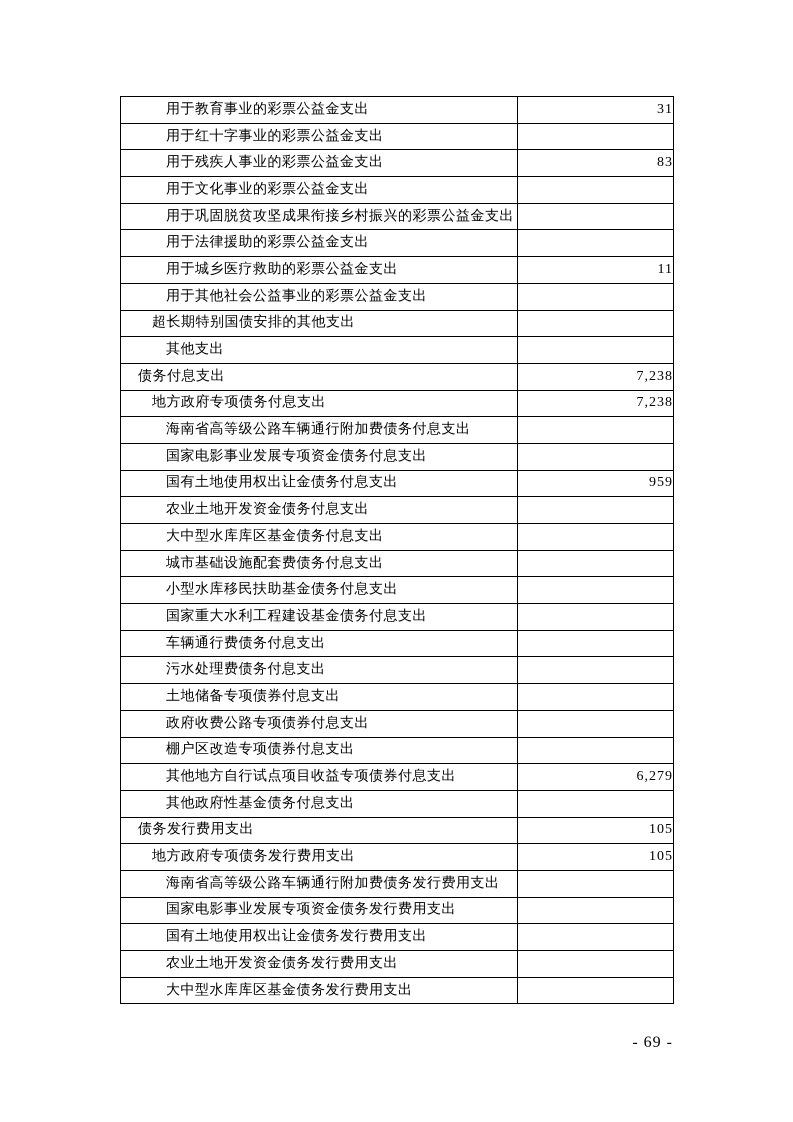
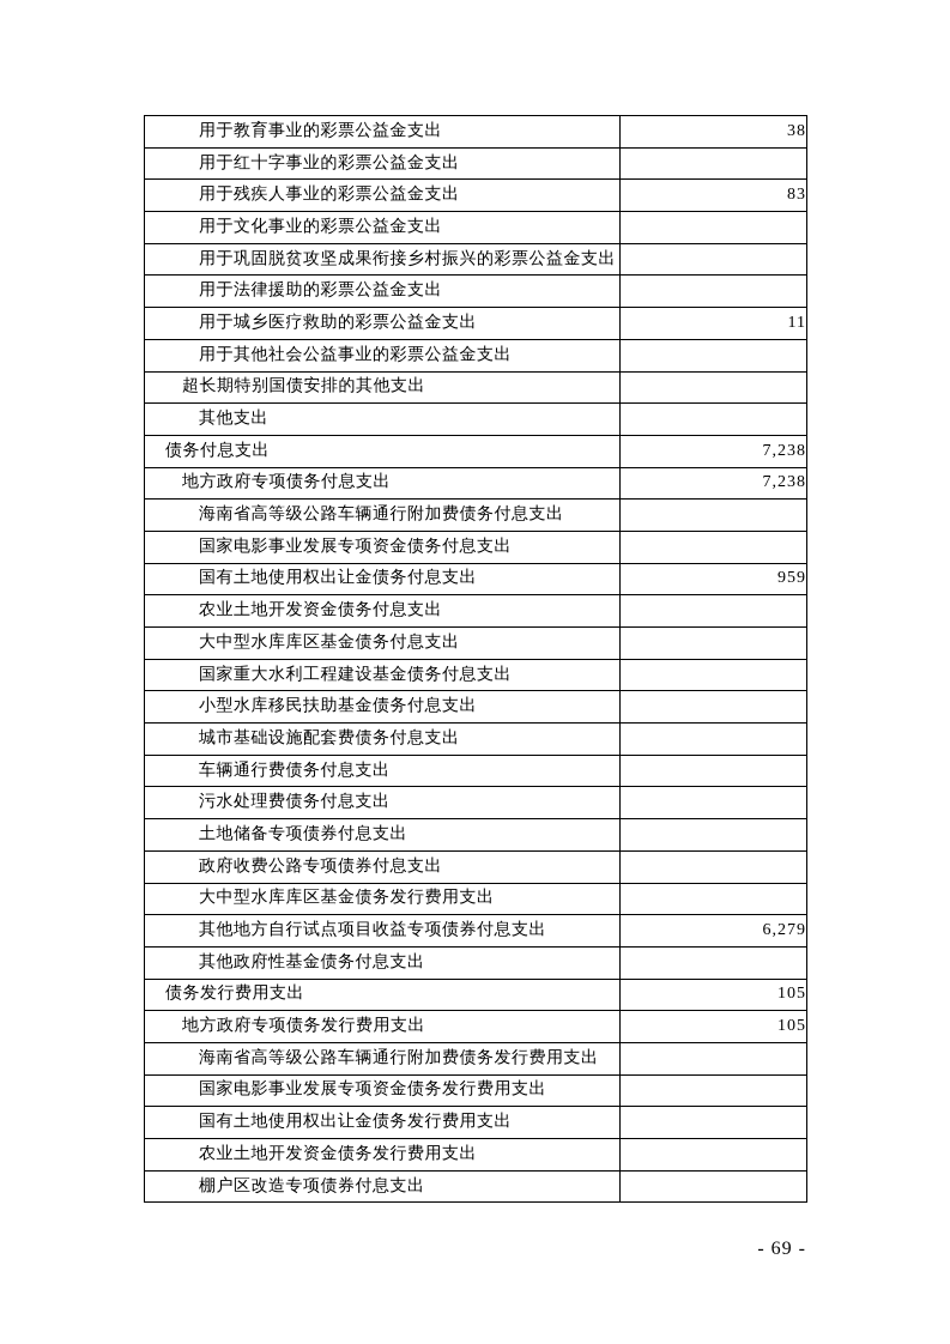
- 用于教育事业的彩票公益金支出	31
+ 用于教育事业的彩票公益金支出	38
  用于红十字事业的彩票公益金支出
  用于残疾人事业的彩票公益金支出	83
  用于文化事业的彩票公益金支出
  用于巩固脱贫攻坚成果衔接乡村振兴的彩票公益金支出
  用于法律援助的彩票公益金支出
  用于城乡医疗救助的彩票公益金支出	11
  用于其他社会公益事业的彩票公益金支出
  超长期特别国债安排的其他支出
  其他支出
  债务付息支出	7,238
  地方政府专项债务付息支出	7,238
  海南省高等级公路车辆通行附加费债务付息支出
  国家电影事业发展专项资金债务付息支出
  国有土地使用权出让金债务付息支出	959
  农业土地开发资金债务付息支出
  大中型水库库区基金债务付息支出
- 城市基础设施配套费债务付息支出
+ 国家重大水利工程建设基金债务付息支出
  小型水库移民扶助基金债务付息支出
- 国家重大水利工程建设基金债务付息支出
+ 城市基础设施配套费债务付息支出
  车辆通行费债务付息支出
  污水处理费债务付息支出
  土地储备专项债券付息支出
  政府收费公路专项债券付息支出
- 棚户区改造专项债券付息支出
+ 大中型水库库区基金债务发行费用支出
  其他地方自行试点项目收益专项债券付息支出	6,279
  其他政府性基金债务付息支出
  债务发行费用支出	105
  地方政府专项债务发行费用支出	105
  海南省高等级公路车辆通行附加费债务发行费用支出
  国家电影事业发展专项资金债务发行费用支出
  国有土地使用权出让金债务发行费用支出
  农业土地开发资金债务发行费用支出
- 大中型水库库区基金债务发行费用支出
+ 棚户区改造专项债券付息支出
  - 69 -
